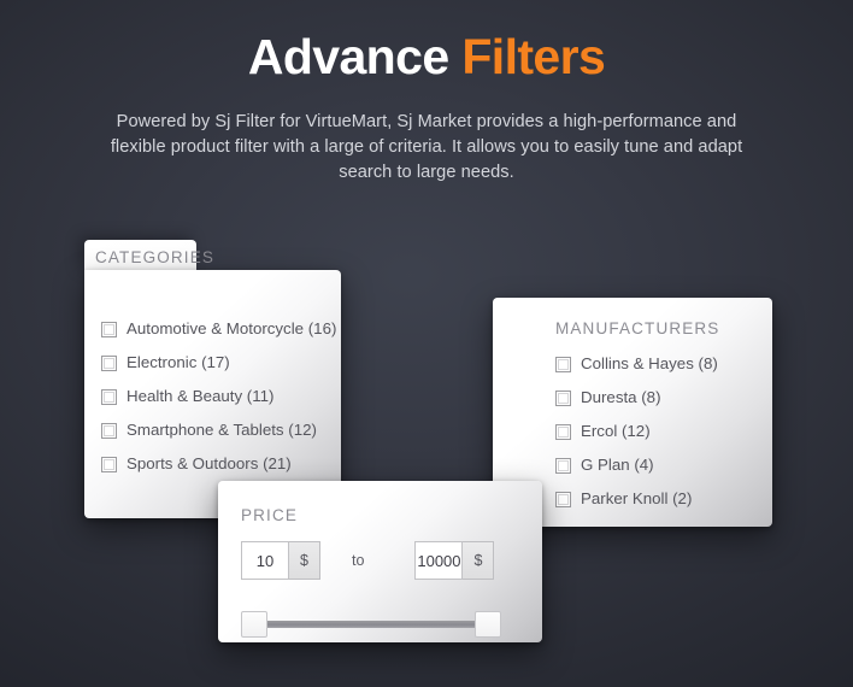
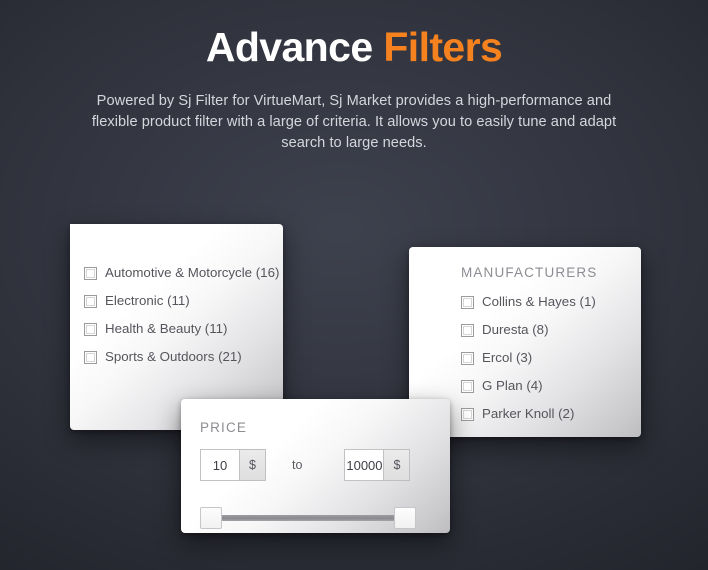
  Advance Filters
  Powered by Sj Filter for VirtueMart, Sj Market provides a high-performance and flexible product filter with a large of criteria. It allows you to easily tune and adapt search to large needs.
- CATEGORIES
  Automotive & Motorcycle (16)
- Electronic (17)
+ Electronic (11)
  Health & Beauty (11)
- Smartphone & Tablets (12)
  Sports & Outdoors (21)
  MANUFACTURERS
- Collins & Hayes (8)
+ Collins & Hayes (1)
  Duresta (8)
- Ercol (12)
+ Ercol (3)
  G Plan (4)
  Parker Knoll (2)
  PRICE
  10
  $
  to
  10000
  $
